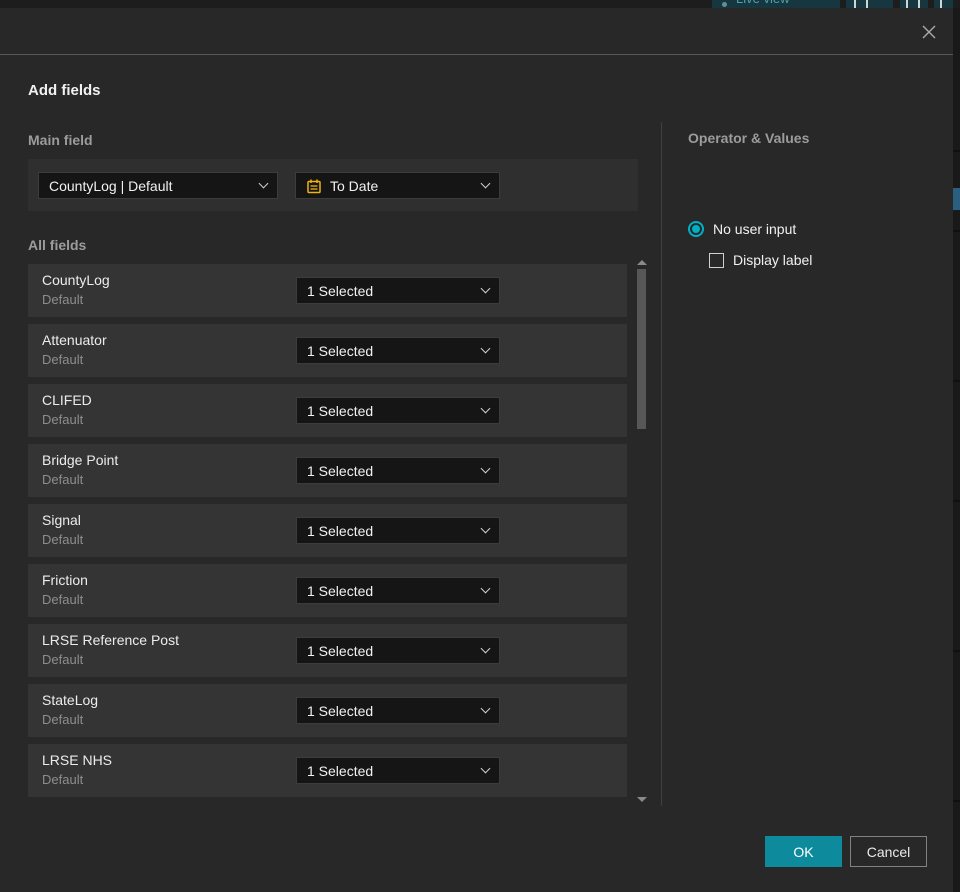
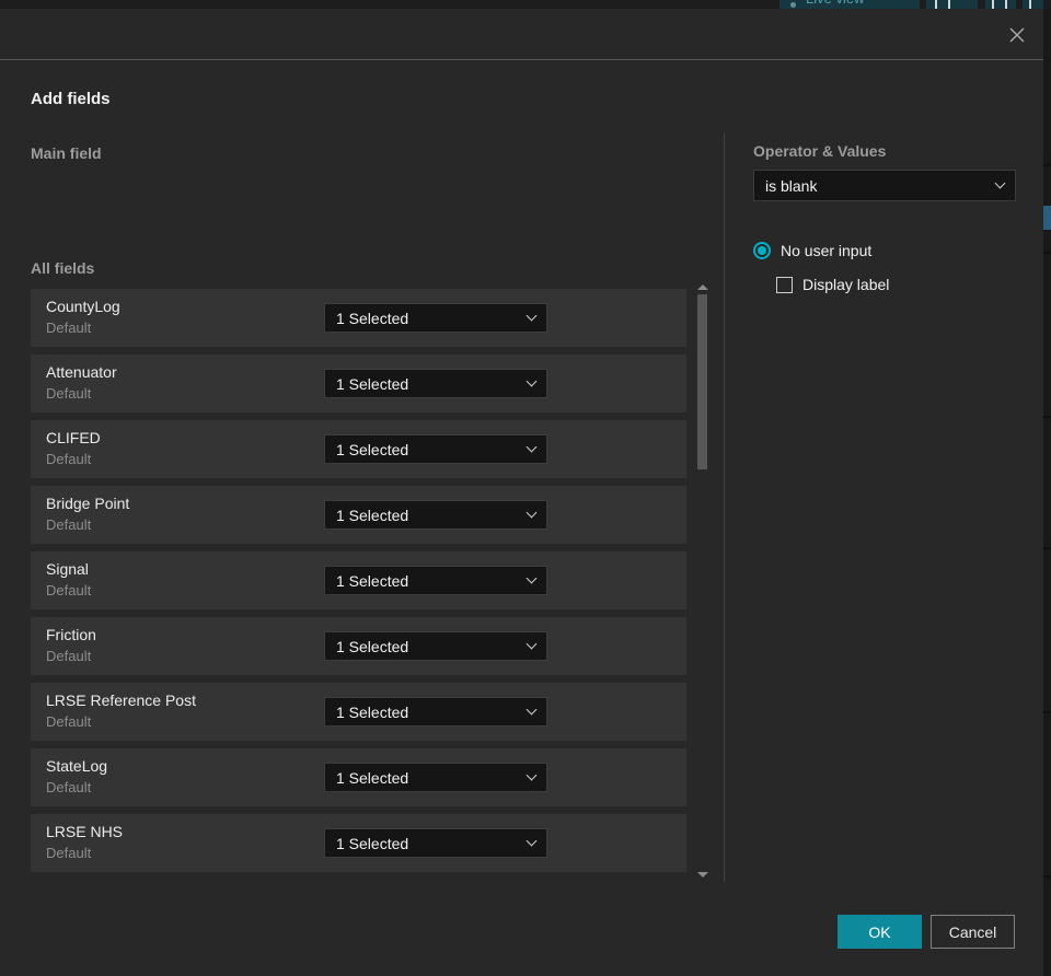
  Add fields
  Main field
- CountyLog | Default
- To Date
  All fields
  CountyLog
  Default
  1 Selected
  Attenuator
  Default
  1 Selected
  CLIFED
  Default
  1 Selected
  Bridge Point
  Default
  1 Selected
  Signal
  Default
  1 Selected
  Friction
  Default
  1 Selected
  LRSE Reference Post
  Default
  1 Selected
  StateLog
  Default
  1 Selected
  LRSE NHS
  Default
  1 Selected
  Operator & Values
+ is blank
  No user input
  Display label
  OK
  Cancel
